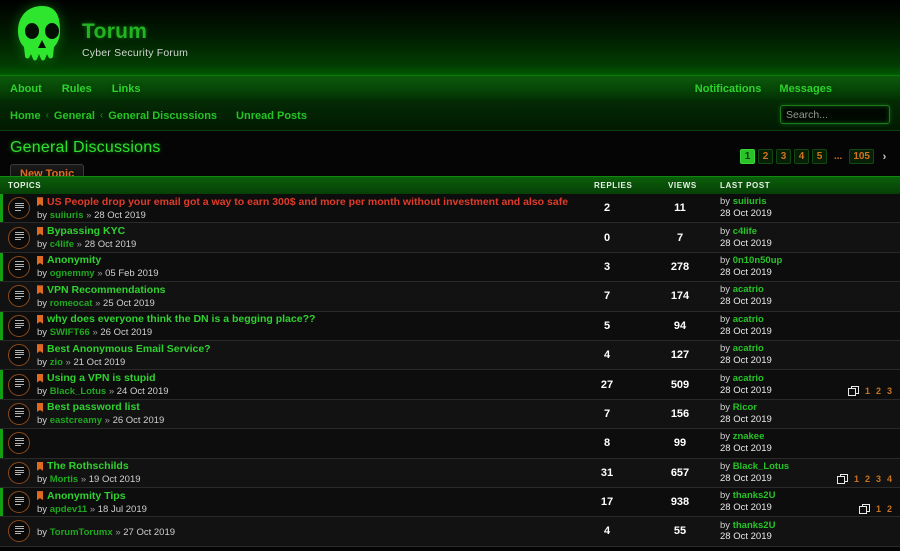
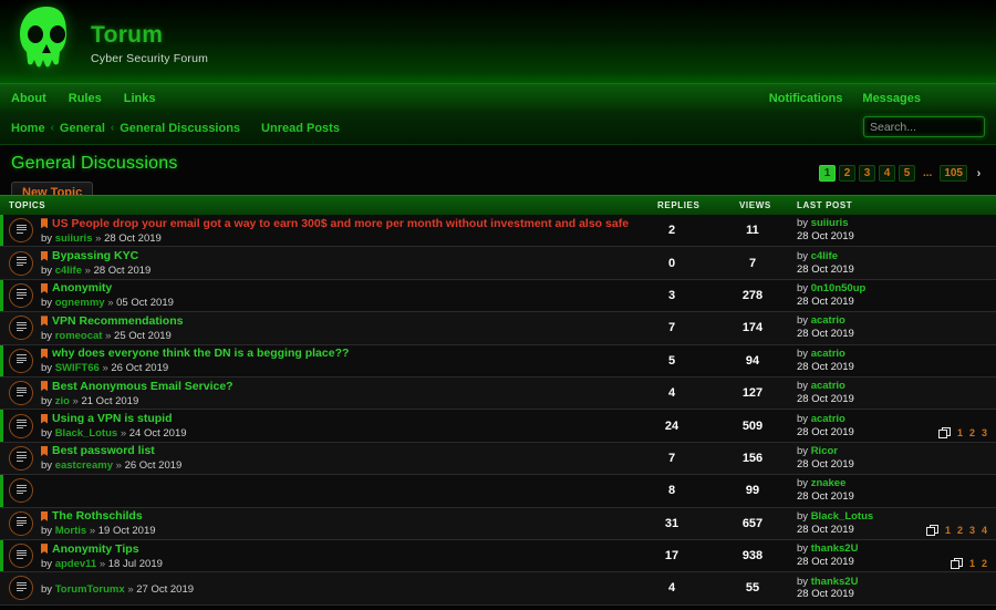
  Torum
  Cyber Security Forum
  About
  Rules
  Links
  Notifications
  Messages
  Home
  ‹
  General
  ‹
  General Discussions
  Unread Posts
  Search...
  General Discussions
  New Topic
  1
  2
  3
  4
  5
  ...
  105
  ›
  TOPICS
  REPLIES
  VIEWS
  LAST POST
  US People drop your email got a way to earn 300$ and more per month without investment and also safe
  by suiiuris » 28 Oct 2019
  2
  11
  by suiiuris
  28 Oct 2019
  Bypassing KYC
  by c4life » 28 Oct 2019
  0
  7
  by c4life
  28 Oct 2019
  Anonymity
- by ognemmy » 05 Feb 2019
+ by ognemmy » 05 Oct 2019
  3
  278
  by 0n10n50up
  28 Oct 2019
  VPN Recommendations
  by romeocat » 25 Oct 2019
  7
  174
  by acatrio
  28 Oct 2019
  why does everyone think the DN is a begging place??
  by SWIFT66 » 26 Oct 2019
  5
  94
  by acatrio
  28 Oct 2019
  Best Anonymous Email Service?
  by zio » 21 Oct 2019
  4
  127
  by acatrio
  28 Oct 2019
  Using a VPN is stupid
  by Black_Lotus » 24 Oct 2019
  1
  2
  3
- 27
+ 24
  509
  by acatrio
  28 Oct 2019
  Best password list
  by eastcreamy » 26 Oct 2019
  7
  156
  by Ricor
  28 Oct 2019
  8
  99
  by znakee
  28 Oct 2019
  The Rothschilds
  by Mortis » 19 Oct 2019
  1
  2
  3
  4
  31
  657
  by Black_Lotus
  28 Oct 2019
  Anonymity Tips
  by apdev11 » 18 Jul 2019
  1
  2
  17
  938
  by thanks2U
  28 Oct 2019
  by TorumTorumx » 27 Oct 2019
  4
  55
  by thanks2U
  28 Oct 2019
